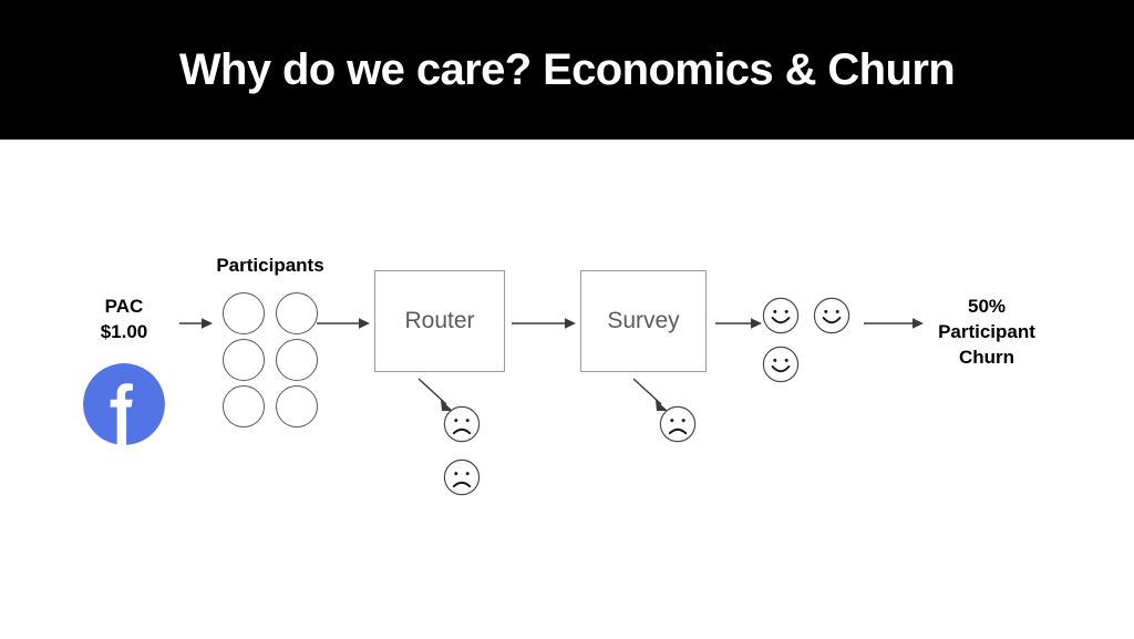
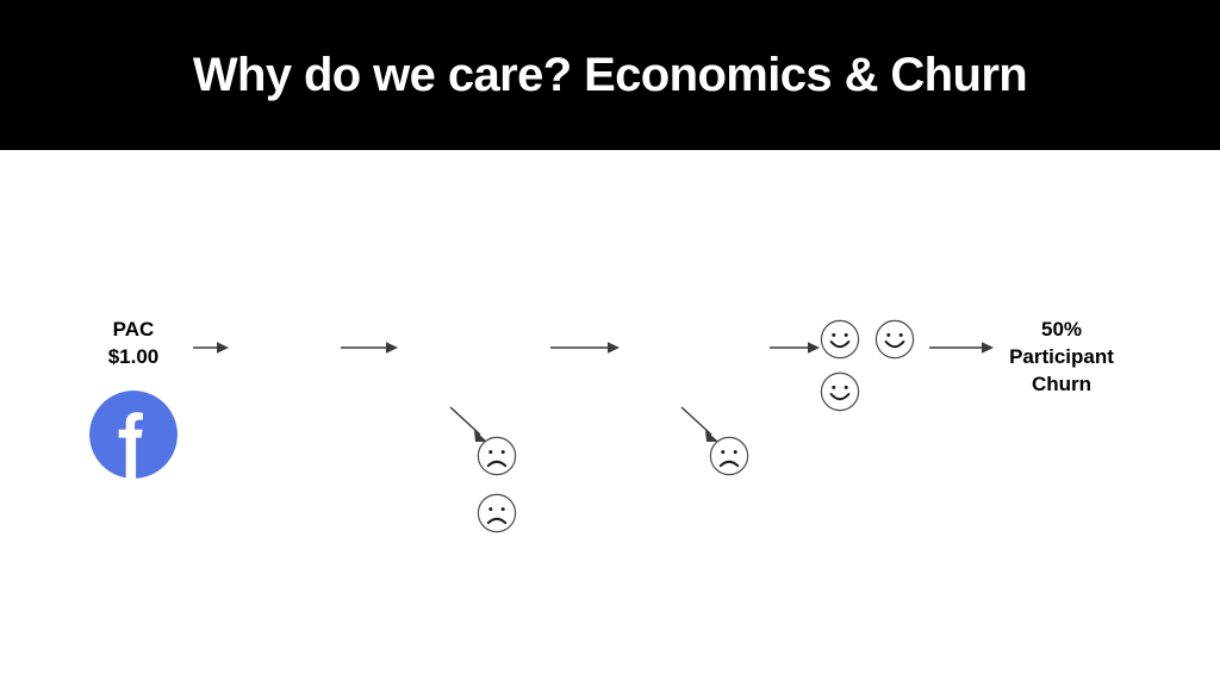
  Why do we care? Economics & Churn
  PAC
  $1.00
- Participants
- Router
- Survey
  50%
  Participant
  Churn
